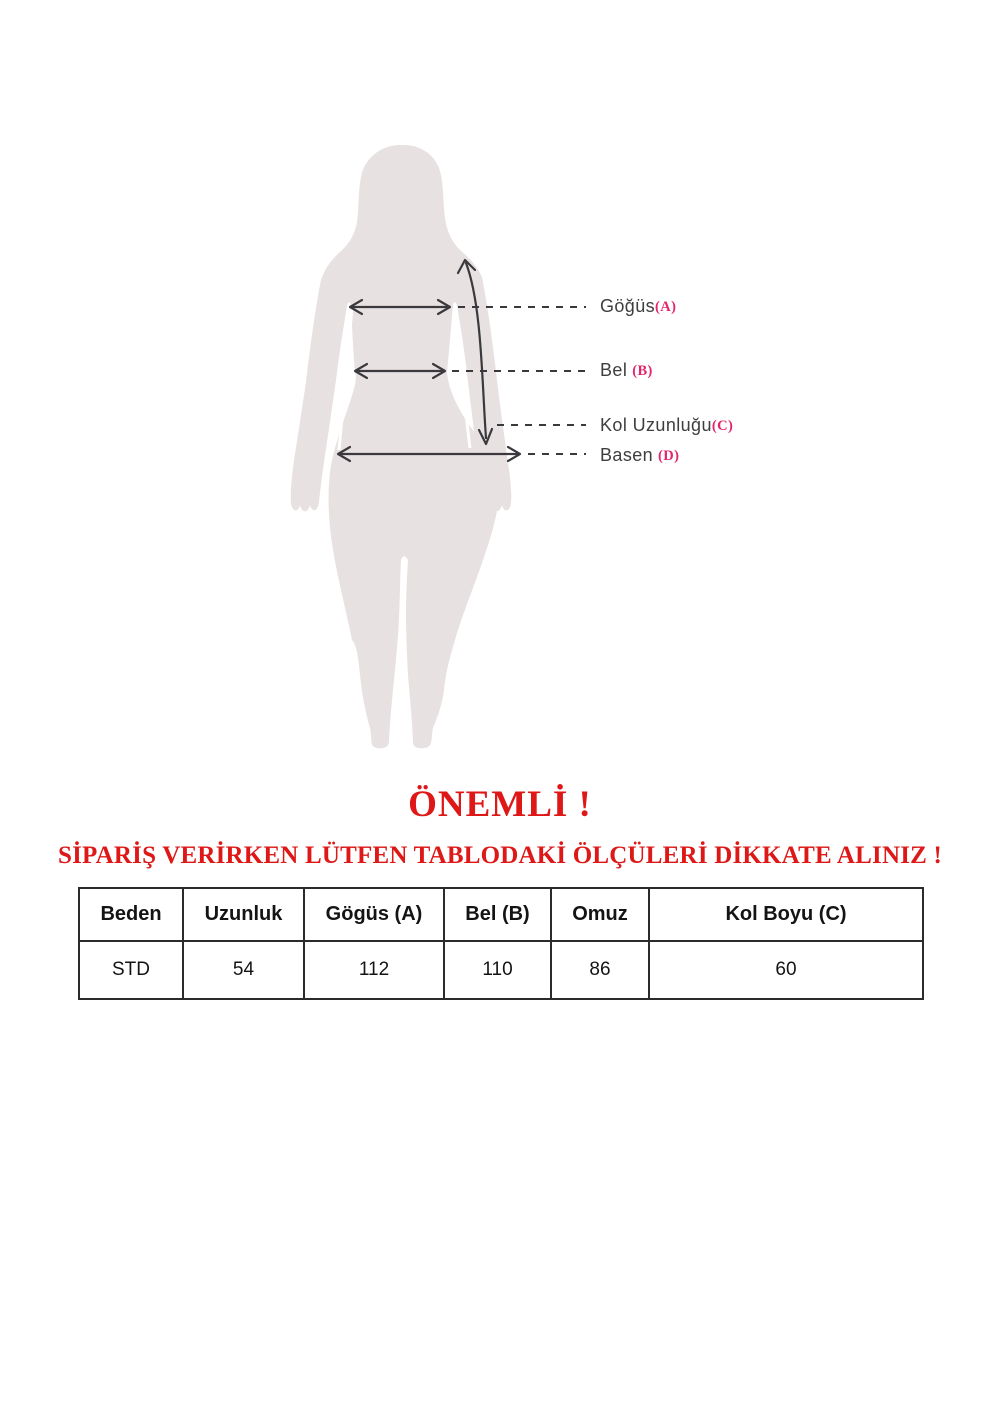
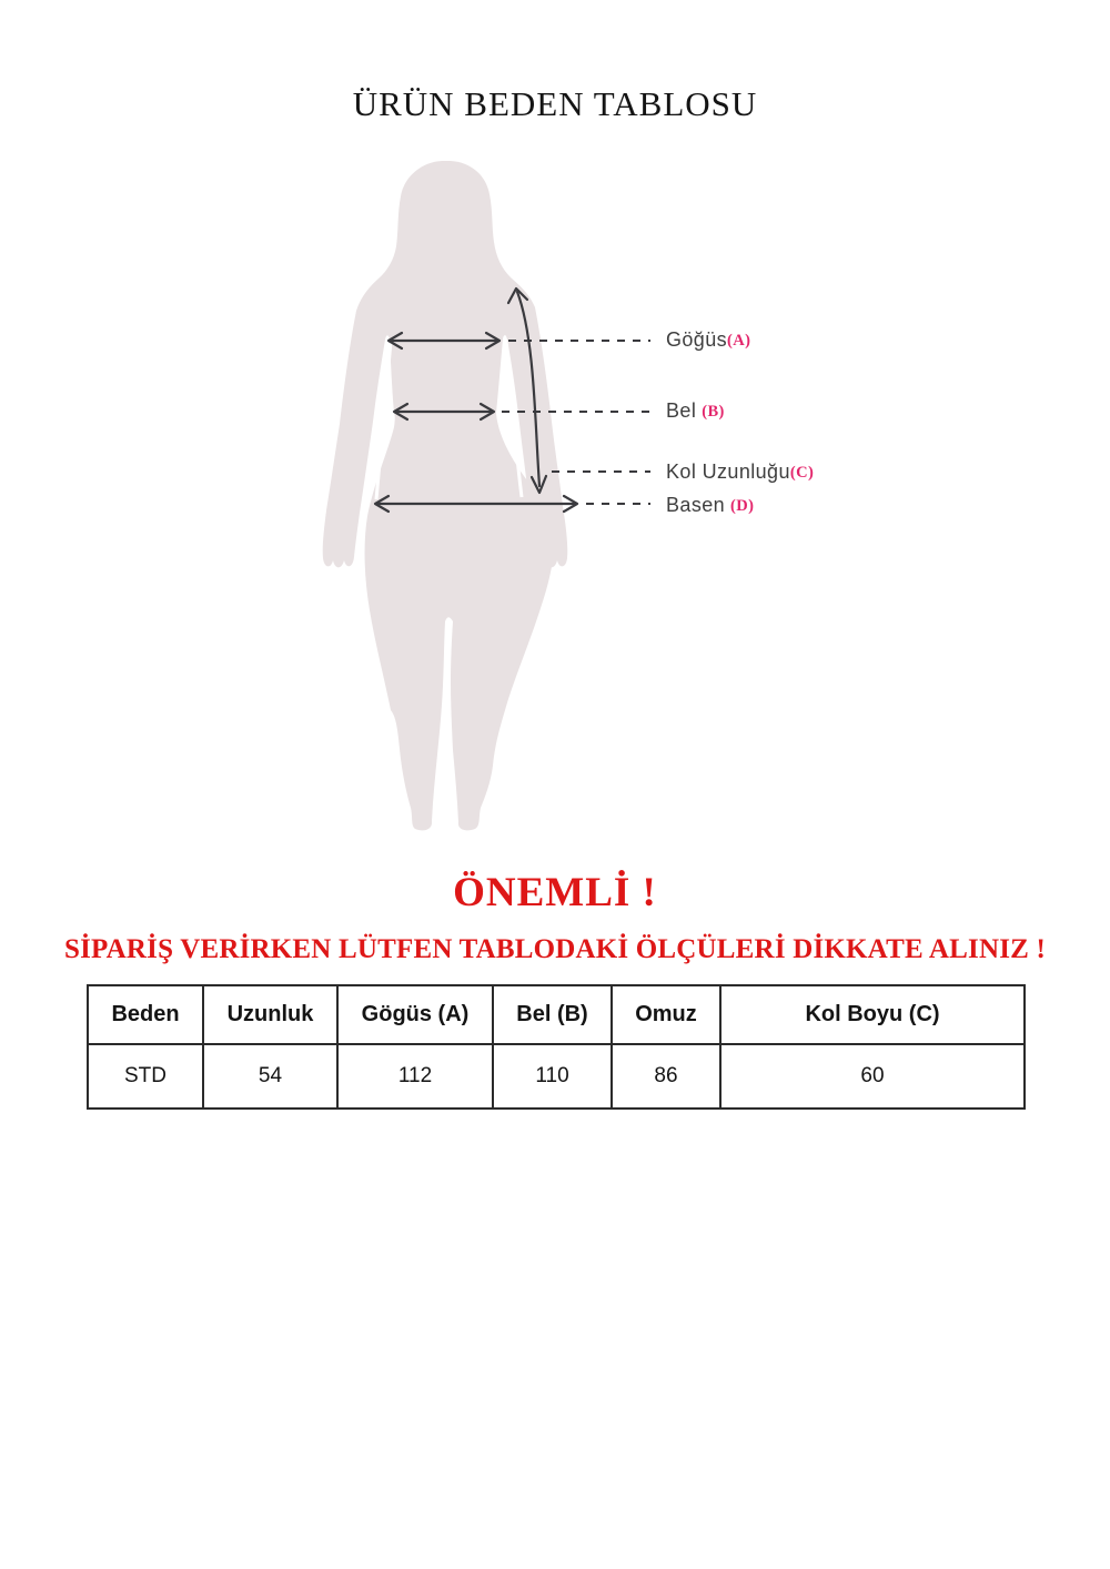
+ ÜRÜN BEDEN TABLOSU
  Göğüs(A)
  Bel (B)
  Kol Uzunluğu(C)
  Basen (D)
  ÖNEMLİ !
  SİPARİŞ VERİRKEN LÜTFEN TABLODAKİ ÖLÇÜLERİ DİKKATE ALINIZ !
  Beden	Uzunluk	Gögüs (A)	Bel (B)	Omuz	Kol Boyu (C)
  STD	54	112	110	86	60
